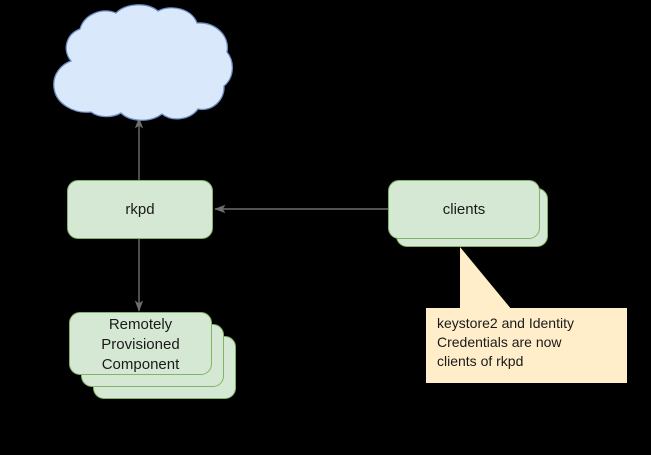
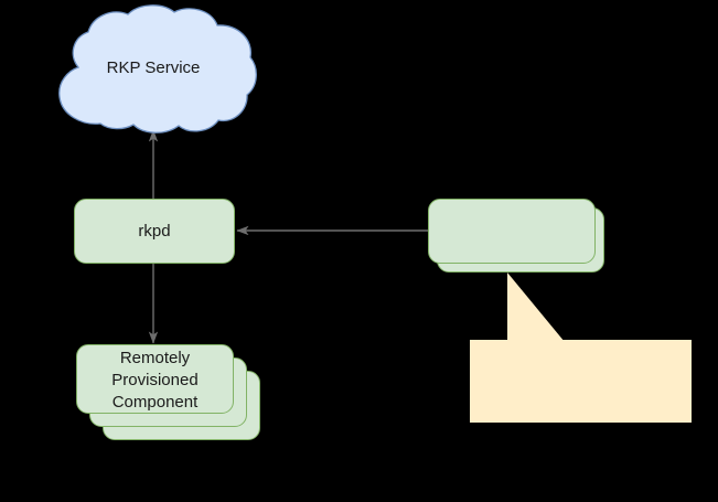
+ RKP Service
  rkpd
- clients
  Remotely
  Provisioned
  Component
- keystore2 and Identity
- Credentials are now
- clients of rkpd
